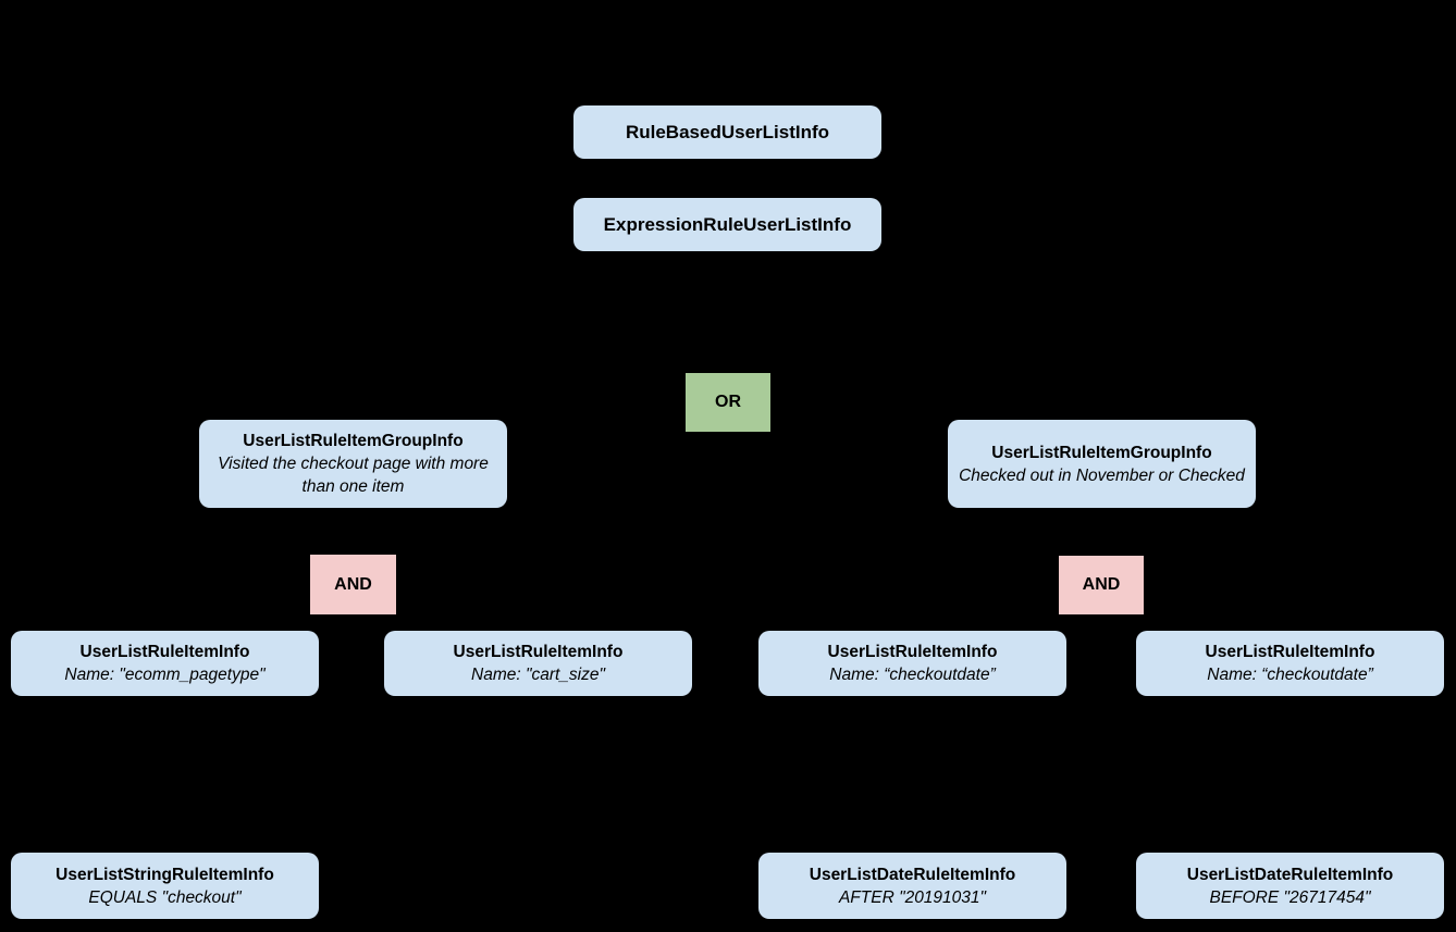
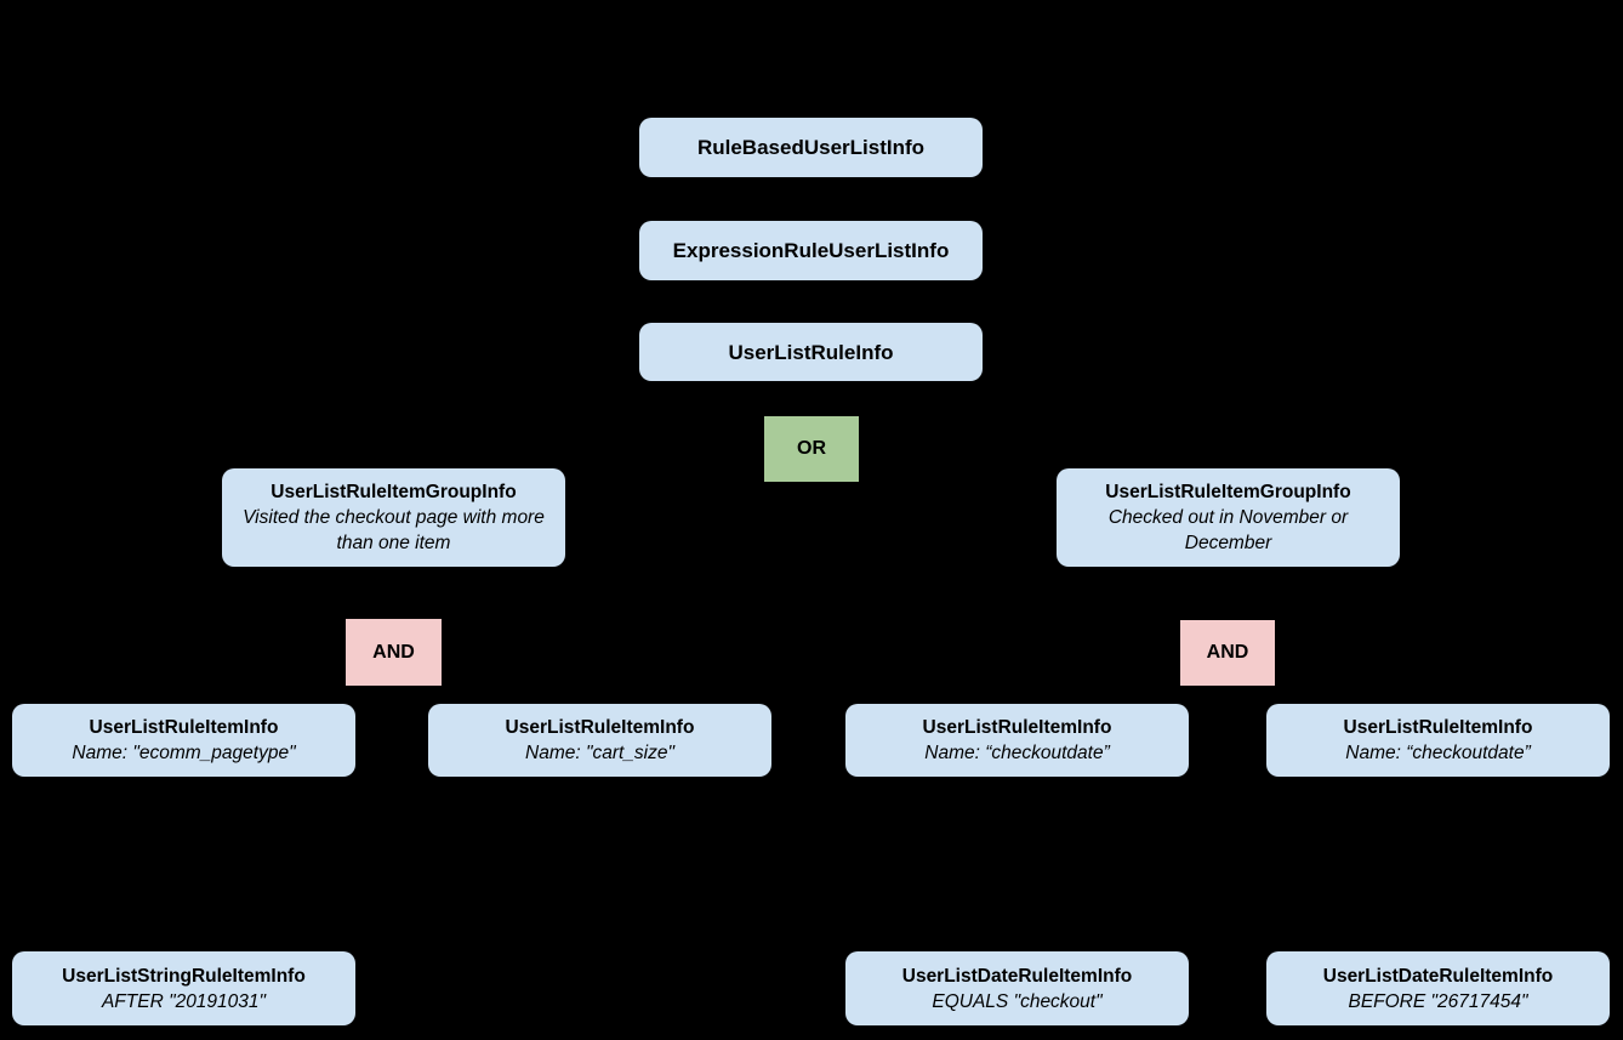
  RuleBasedUserListInfo
  ExpressionRuleUserListInfo
+ UserListRuleInfo
  OR
  UserListRuleItemGroupInfo
  Visited the checkout page with more than one item
  UserListRuleItemGroupInfo
- Checked out in November or Checked
+ Checked out in November or December
  AND
  AND
  UserListRuleItemInfo
  Name: "ecomm_pagetype"
  UserListRuleItemInfo
  Name: "cart_size"
  UserListRuleItemInfo
  Name: “checkoutdate”
  UserListRuleItemInfo
  Name: “checkoutdate”
  UserListStringRuleItemInfo
- EQUALS "checkout"
+ AFTER "20191031"
  UserListDateRuleItemInfo
- AFTER "20191031"
+ EQUALS "checkout"
  UserListDateRuleItemInfo
  BEFORE "26717454"
